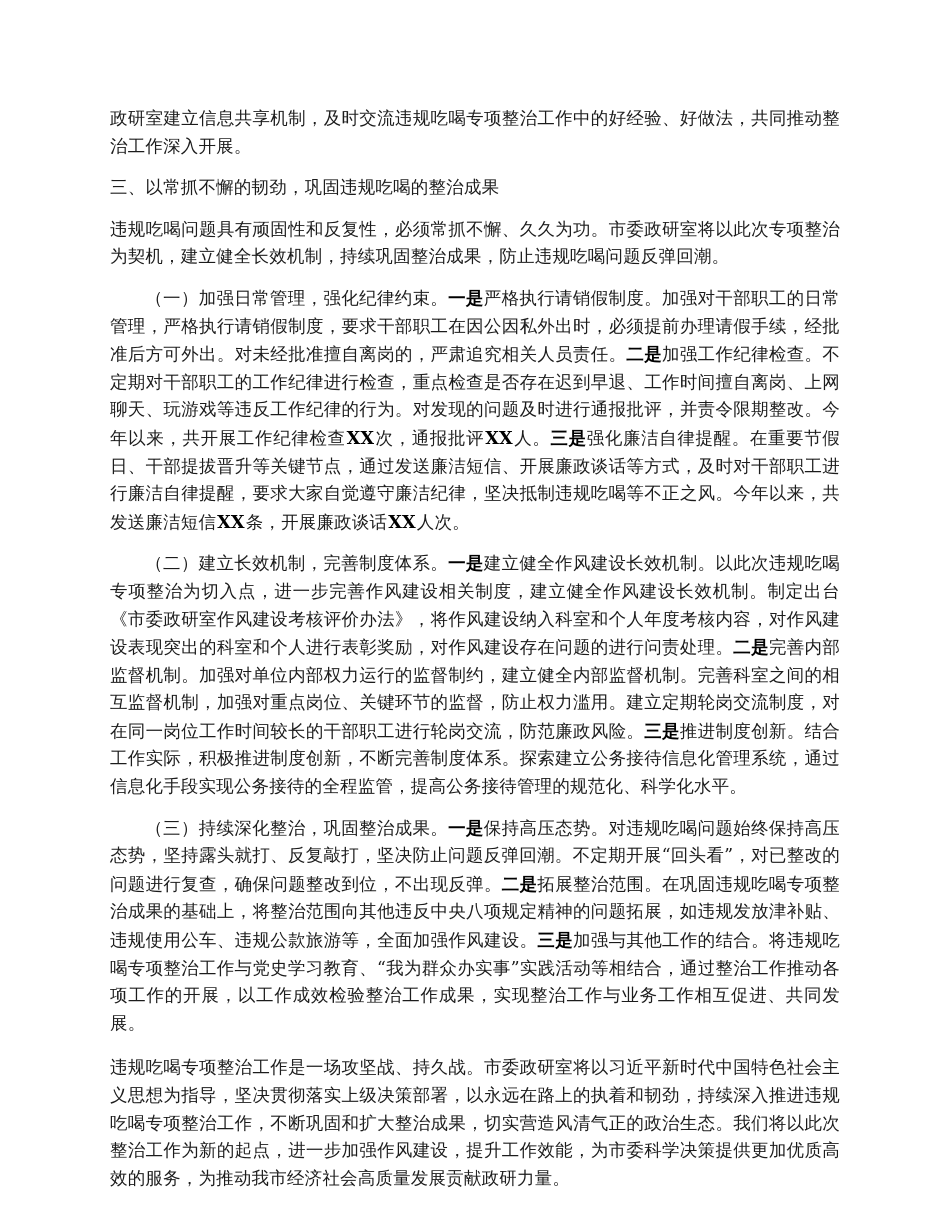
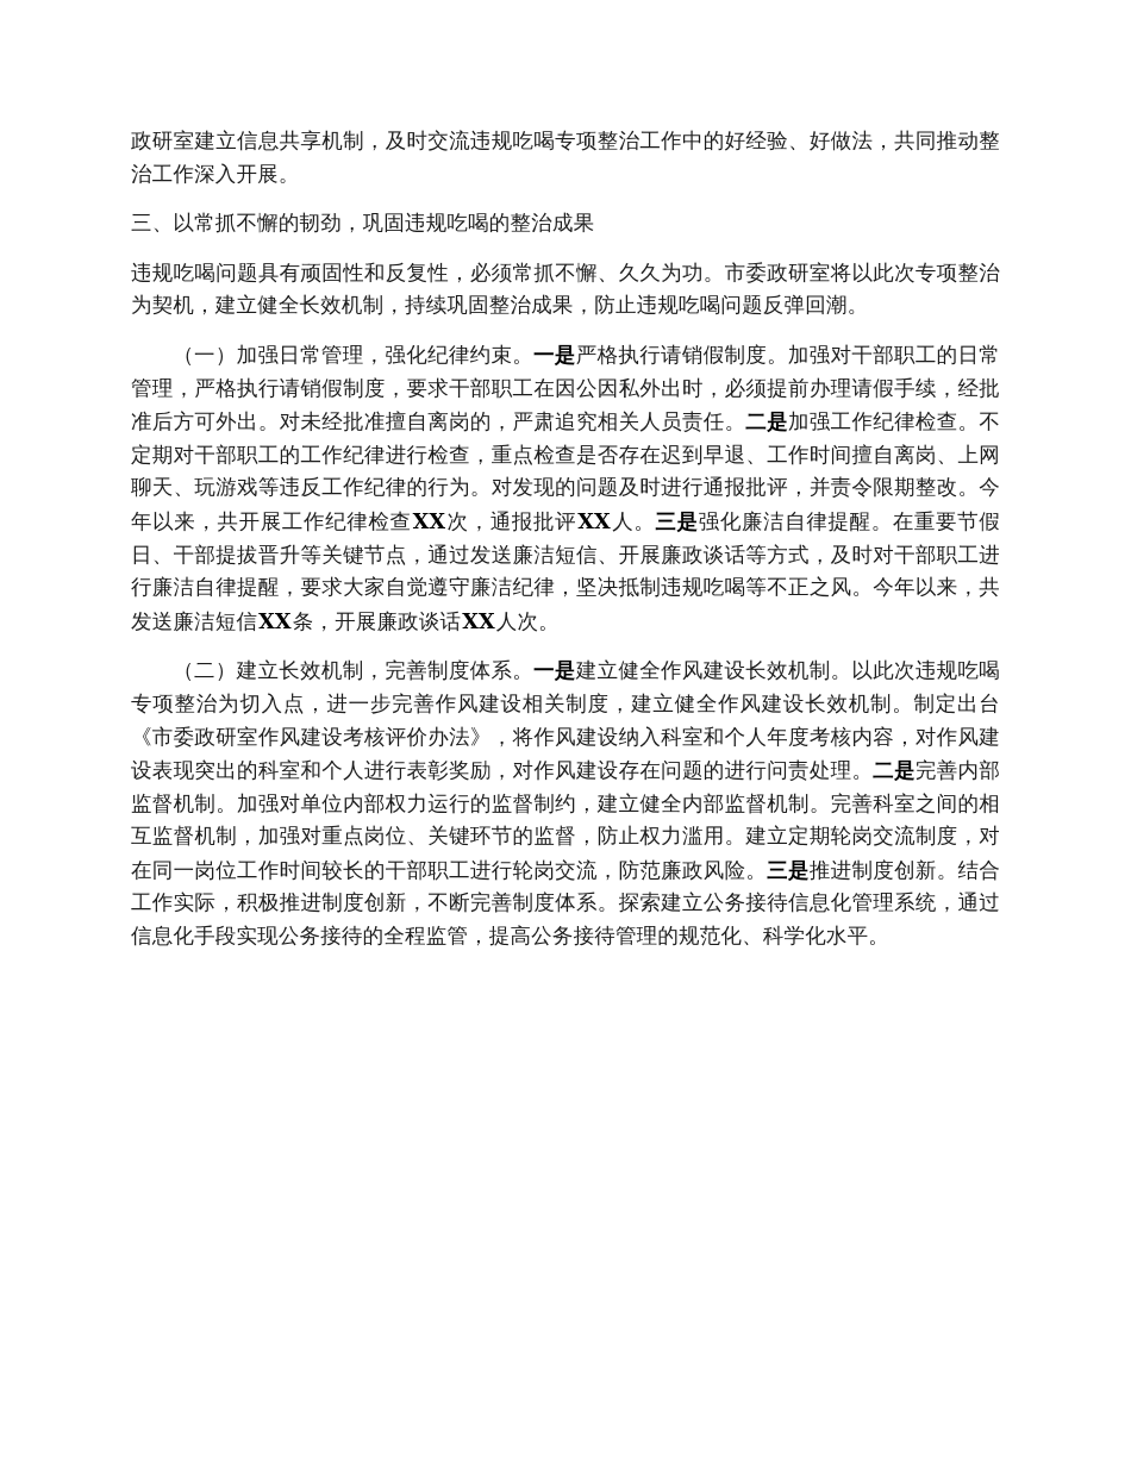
  政研室建立信息共享机制，及时交流违规吃喝专项整治工作中的好经验、好做法，共同推动整治工作深入开展。
  三、以常抓不懈的韧劲，巩固违规吃喝的整治成果
  违规吃喝问题具有顽固性和反复性，必须常抓不懈、久久为功。市委政研室将以此次专项整治为契机，建立健全长效机制，持续巩固整治成果，防止违规吃喝问题反弹回潮。
  （一）加强日常管理，强化纪律约束。一是严格执行请销假制度。加强对干部职工的日常管理，严格执行请销假制度，要求干部职工在因公因私外出时，必须提前办理请假手续，经批准后方可外出。对未经批准擅自离岗的，严肃追究相关人员责任。二是加强工作纪律检查。不定期对干部职工的工作纪律进行检查，重点检查是否存在迟到早退、工作时间擅自离岗、上网聊天、玩游戏等违反工作纪律的行为。对发现的问题及时进行通报批评，并责令限期整改。今年以来，共开展工作纪律检查XX次，通报批评XX人。三是强化廉洁自律提醒。在重要节假日、干部提拔晋升等关键节点，通过发送廉洁短信、开展廉政谈话等方式，及时对干部职工进行廉洁自律提醒，要求大家自觉遵守廉洁纪律，坚决抵制违规吃喝等不正之风。今年以来，共发送廉洁短信XX条，开展廉政谈话XX人次。
  （二）建立长效机制，完善制度体系。一是建立健全作风建设长效机制。以此次违规吃喝专项整治为切入点，进一步完善作风建设相关制度，建立健全作风建设长效机制。制定出台《市委政研室作风建设考核评价办法》，将作风建设纳入科室和个人年度考核内容，对作风建设表现突出的科室和个人进行表彰奖励，对作风建设存在问题的进行问责处理。二是完善内部监督机制。加强对单位内部权力运行的监督制约，建立健全内部监督机制。完善科室之间的相互监督机制，加强对重点岗位、关键环节的监督，防止权力滥用。建立定期轮岗交流制度，对在同一岗位工作时间较长的干部职工进行轮岗交流，防范廉政风险。三是推进制度创新。结合工作实际，积极推进制度创新，不断完善制度体系。探索建立公务接待信息化管理系统，通过信息化手段实现公务接待的全程监管，提高公务接待管理的规范化、科学化水平。
- （三）持续深化整治，巩固整治成果。一是保持高压态势。对违规吃喝问题始终保持高压态势，坚持露头就打、反复敲打，坚决防止问题反弹回潮。不定期开展“回头看”，对已整改的问题进行复查，确保问题整改到位，不出现反弹。二是拓展整治范围。在巩固违规吃喝专项整治成果的基础上，将整治范围向其他违反中央八项规定精神的问题拓展，如违规发放津补贴、违规使用公车、违规公款旅游等，全面加强作风建设。三是加强与其他工作的结合。将违规吃喝专项整治工作与党史学习教育、“我为群众办实事”实践活动等相结合，通过整治工作推动各项工作的开展，以工作成效检验整治工作成果，实现整治工作与业务工作相互促进、共同发展。
- 违规吃喝专项整治工作是一场攻坚战、持久战。市委政研室将以习近平新时代中国特色社会主义思想为指导，坚决贯彻落实上级决策部署，以永远在路上的执着和韧劲，持续深入推进违规吃喝专项整治工作，不断巩固和扩大整治成果，切实营造风清气正的政治生态。我们将以此次整治工作为新的起点，进一步加强作风建设，提升工作效能，为市委科学决策提供更加优质高效的服务，为推动我市经济社会高质量发展贡献政研力量。
